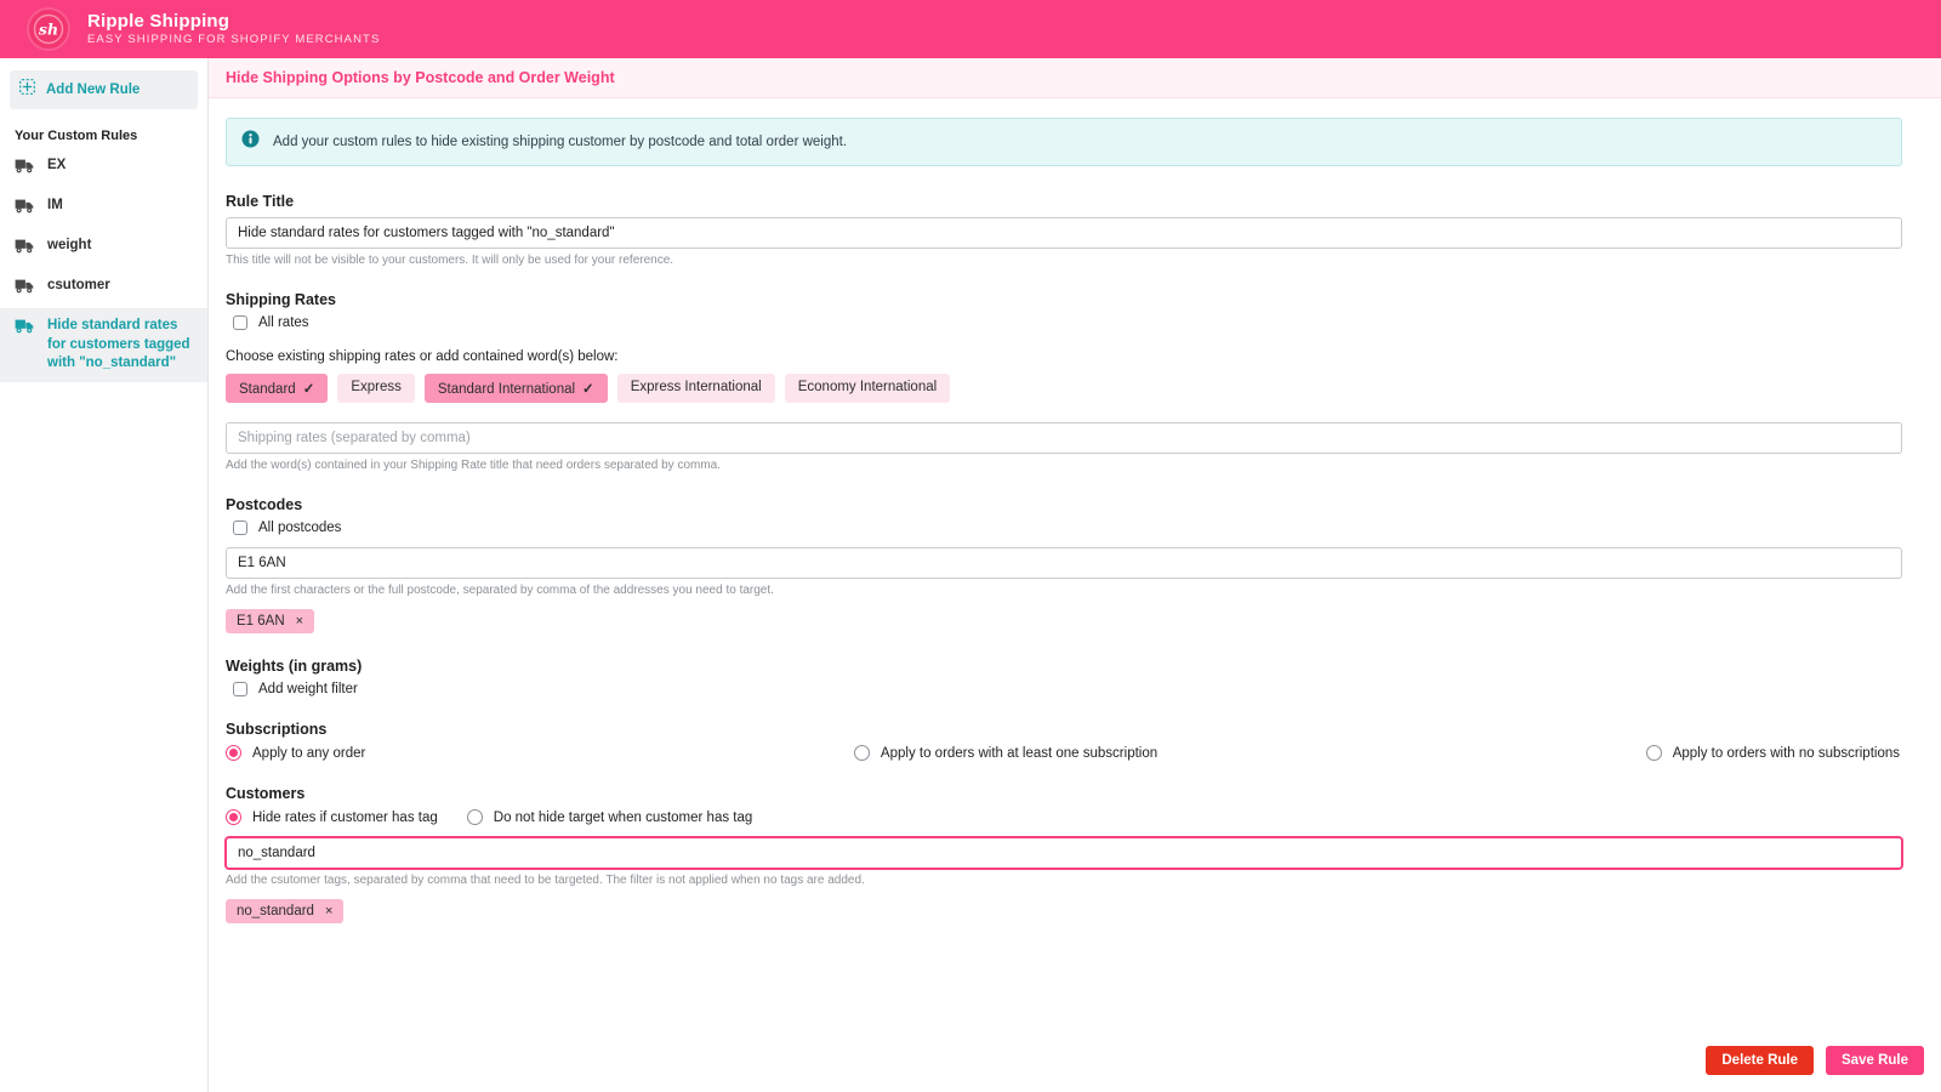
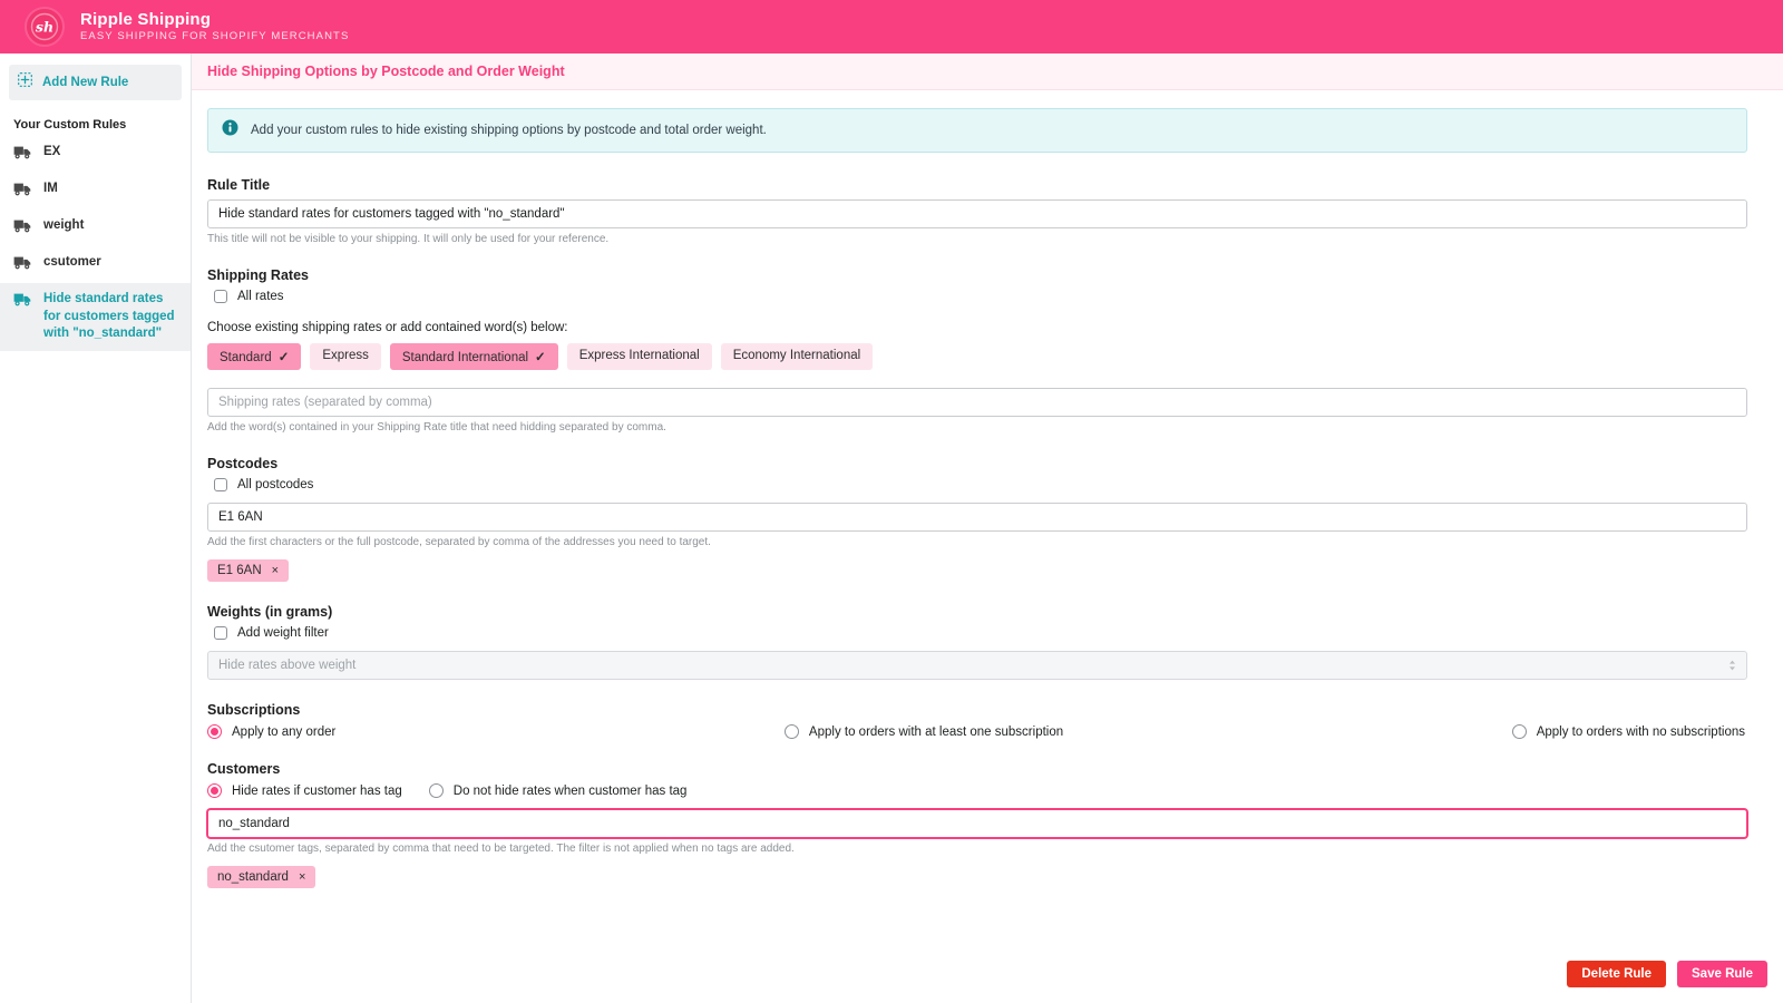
  sh
  Ripple Shipping
  EASY SHIPPING FOR SHOPIFY MERCHANTS
  Add New Rule
  Your Custom Rules
  EX
  IM
  weight
  csutomer
  Hide standard rates for customers tagged with "no_standard"
  Hide Shipping Options by Postcode and Order Weight
- Add your custom rules to hide existing shipping customer by postcode and total order weight.
+ Add your custom rules to hide existing shipping options by postcode and total order weight.
  Rule Title
  Hide standard rates for customers tagged with "no_standard"
- This title will not be visible to your customers. It will only be used for your reference.
+ This title will not be visible to your shipping. It will only be used for your reference.
  Shipping Rates
  All rates
  Choose existing shipping rates or add contained word(s) below:
  Standard ✓
  Express
  Standard International ✓
  Express International
  Economy International
  Shipping rates (separated by comma)
- Add the word(s) contained in your Shipping Rate title that need orders separated by comma.
+ Add the word(s) contained in your Shipping Rate title that need hidding separated by comma.
  Postcodes
  All postcodes
  E1 6AN
  Add the first characters or the full postcode, separated by comma of the addresses you need to target.
  E1 6AN
  ×
  Weights (in grams)
  Add weight filter
+ Hide rates above weight
  Subscriptions
  Apply to any order
  Apply to orders with at least one subscription
  Apply to orders with no subscriptions
  Customers
  Hide rates if customer has tag
- Do not hide target when customer has tag
+ Do not hide rates when customer has tag
  no_standard
  Add the csutomer tags, separated by comma that need to be targeted. The filter is not applied when no tags are added.
  no_standard
  ×
  Delete Rule
  Save Rule
